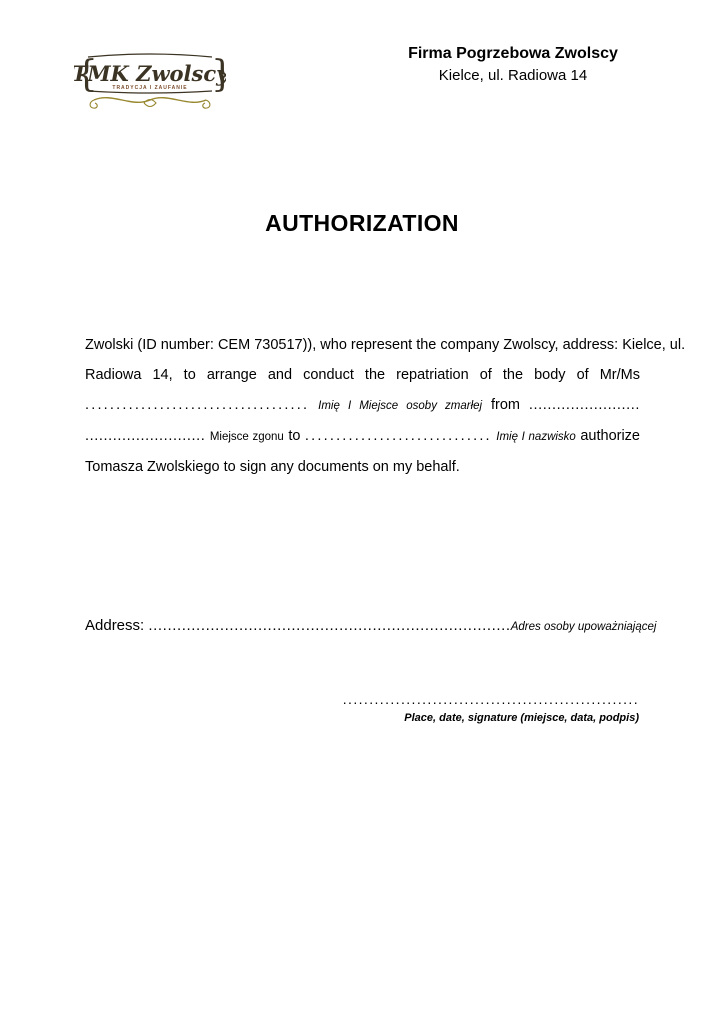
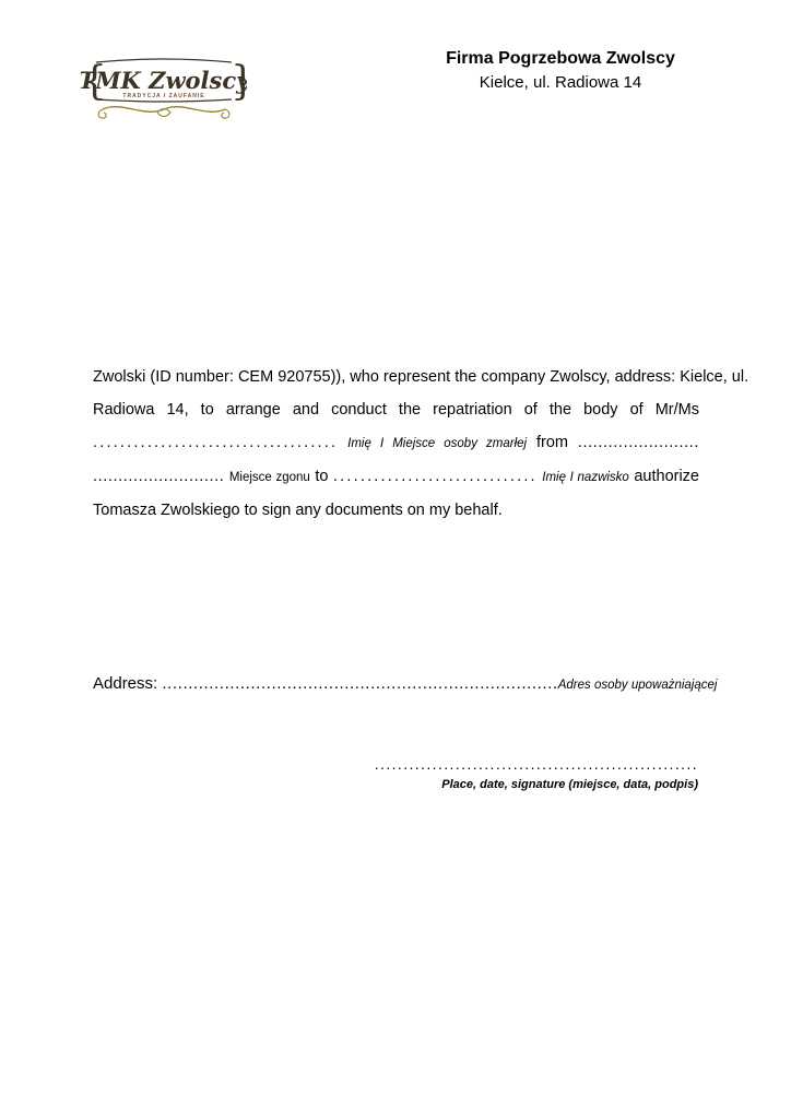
  {
  }
  TMK Zwolscy
  Firma Pogrzebowa Zwolscy
  Kielce, ul. Radiowa 14
- AUTHORIZATION
- Zwolski (ID number: CEM 730517)), who represent the company Zwolscy, address: Kielce, ul.
+ Zwolski (ID number: CEM 920755)), who represent the company Zwolscy, address: Kielce, ul.
  Radiowa 14, to arrange and conduct the repatriation of the body of Mr/Ms
  .................................... Imię I Miejsce osoby zmarłej from ........................
  .......................... Miejsce zgonu to .............................. Imię I nazwisko authorize
  Tomasza Zwolskiego to sign any documents on my behalf.
  Address: ............................................................................Adres osoby upoważniającej
  ........................................................
  Place, date, signature (miejsce, data, podpis)
